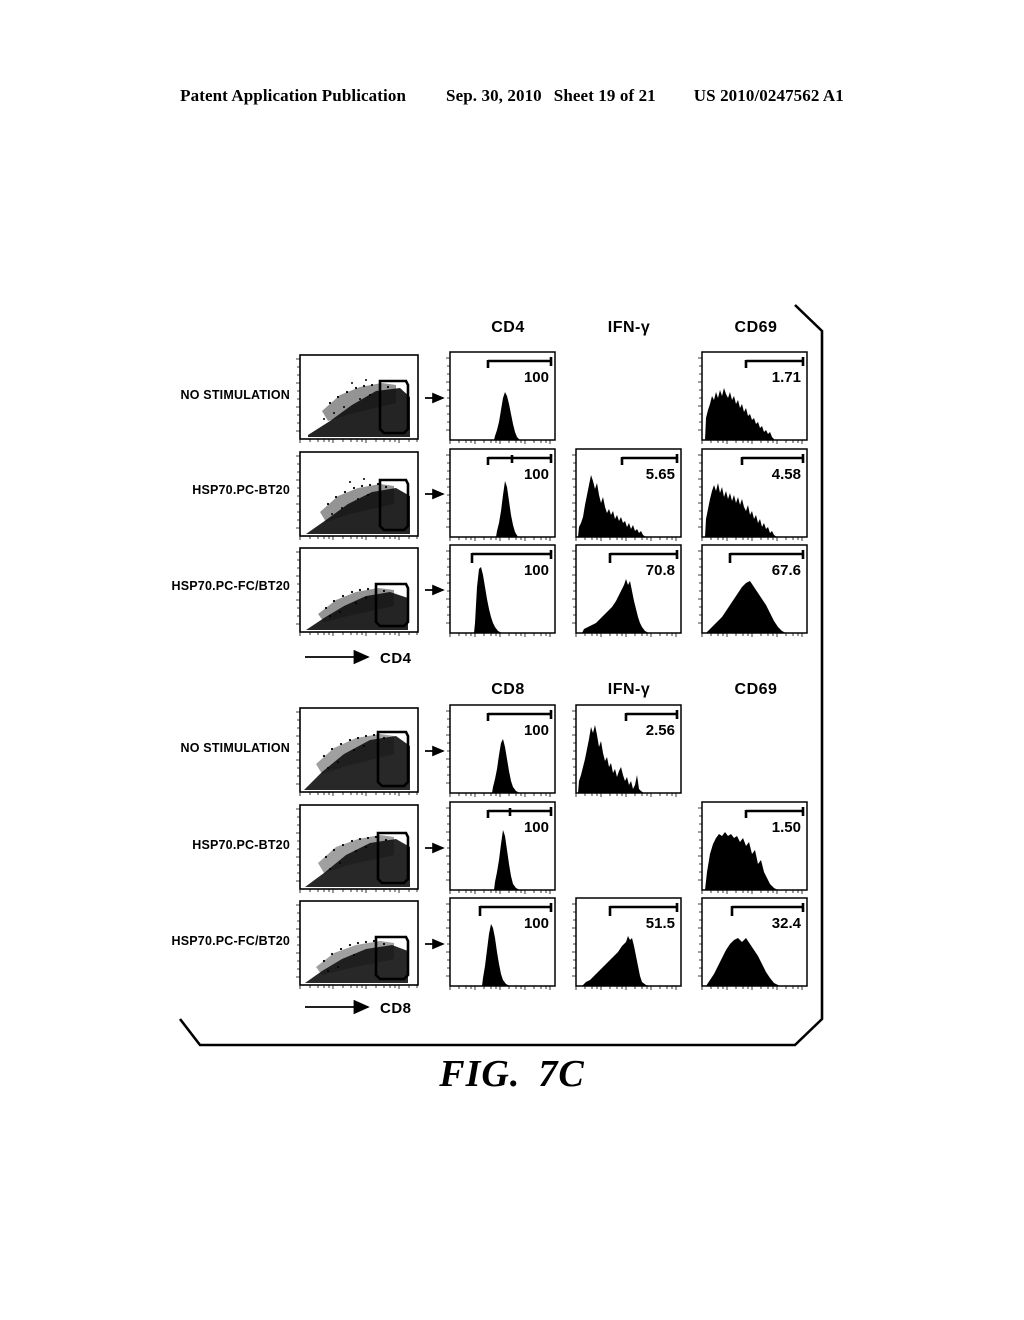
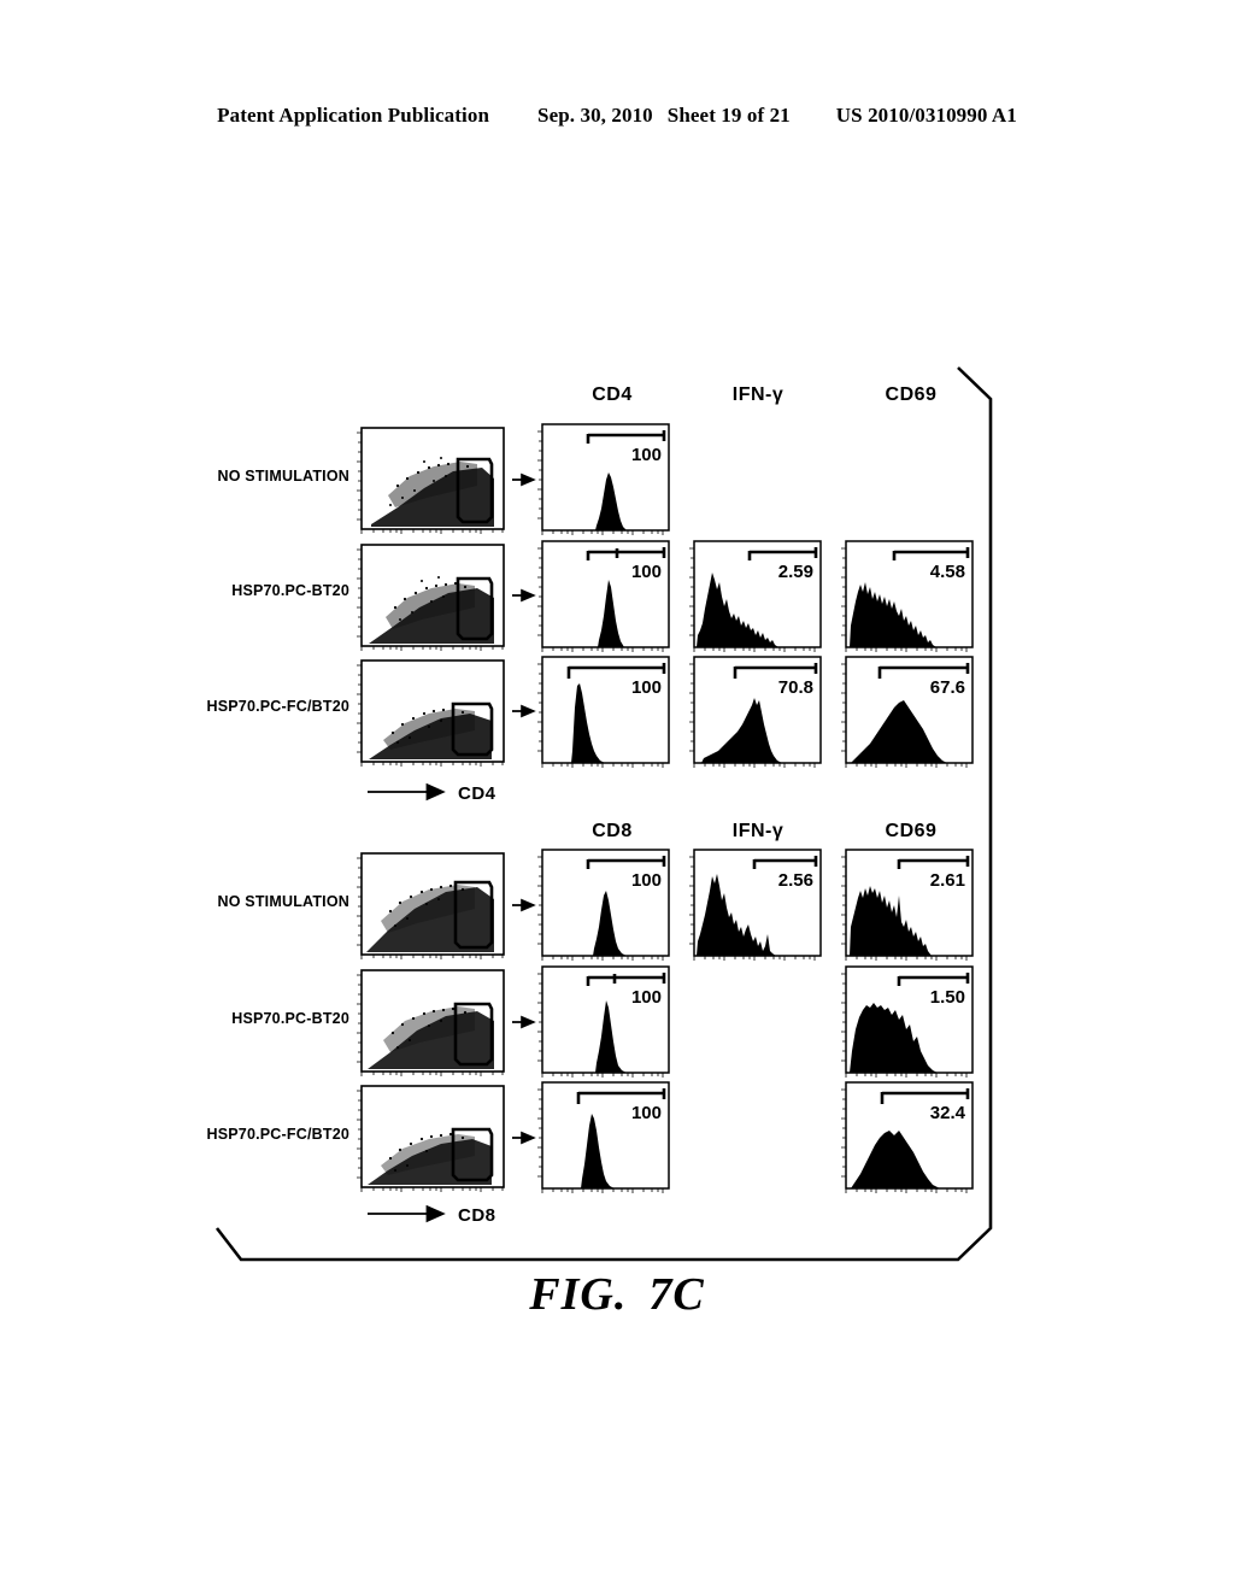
  Patent Application Publication
  Sep. 30, 2010
  Sheet 19 of 21
- US 2010/0247562 A1
+ US 2010/0310990 A1
  CD4
  IFN-γ
  CD69
  NO STIMULATION
  100
- 1.71
  HSP70.PC-BT20
  100
- 5.65
+ 2.59
  4.58
  HSP70.PC-FC/BT20
  100
  70.8
  67.6
  CD4
  CD8
  IFN-γ
  CD69
  NO STIMULATION
  100
  2.56
+ 2.61
  HSP70.PC-BT20
  100
  1.50
  HSP70.PC-FC/BT20
  100
- 51.5
  32.4
  CD8
  FIG. 7C
